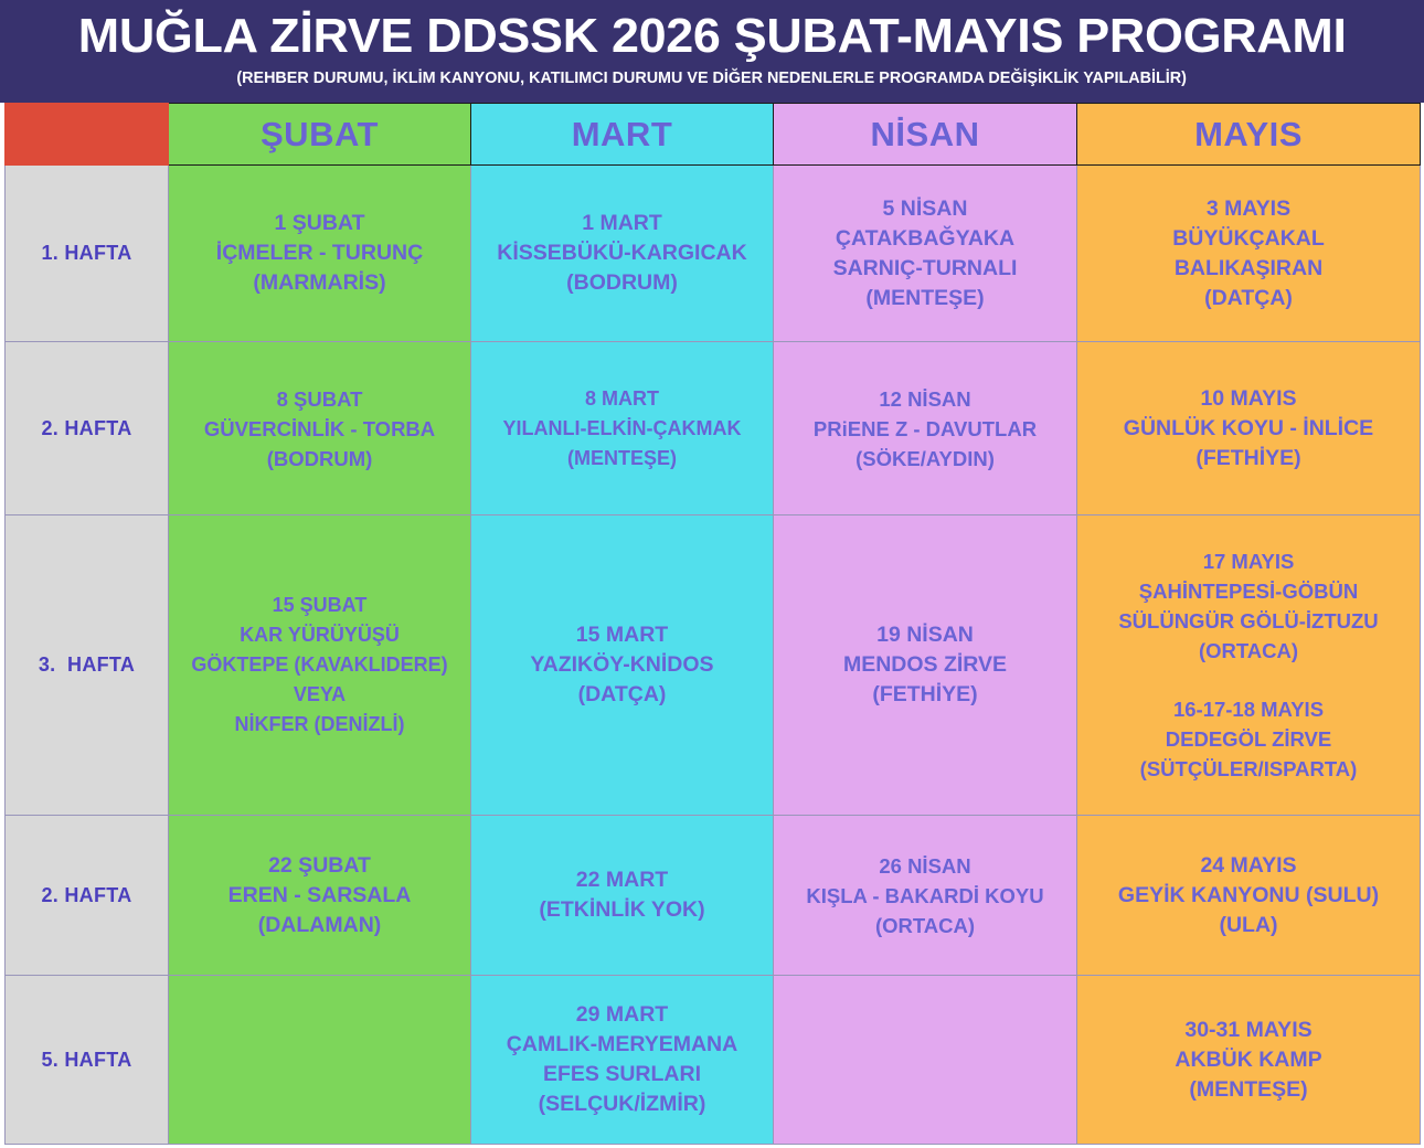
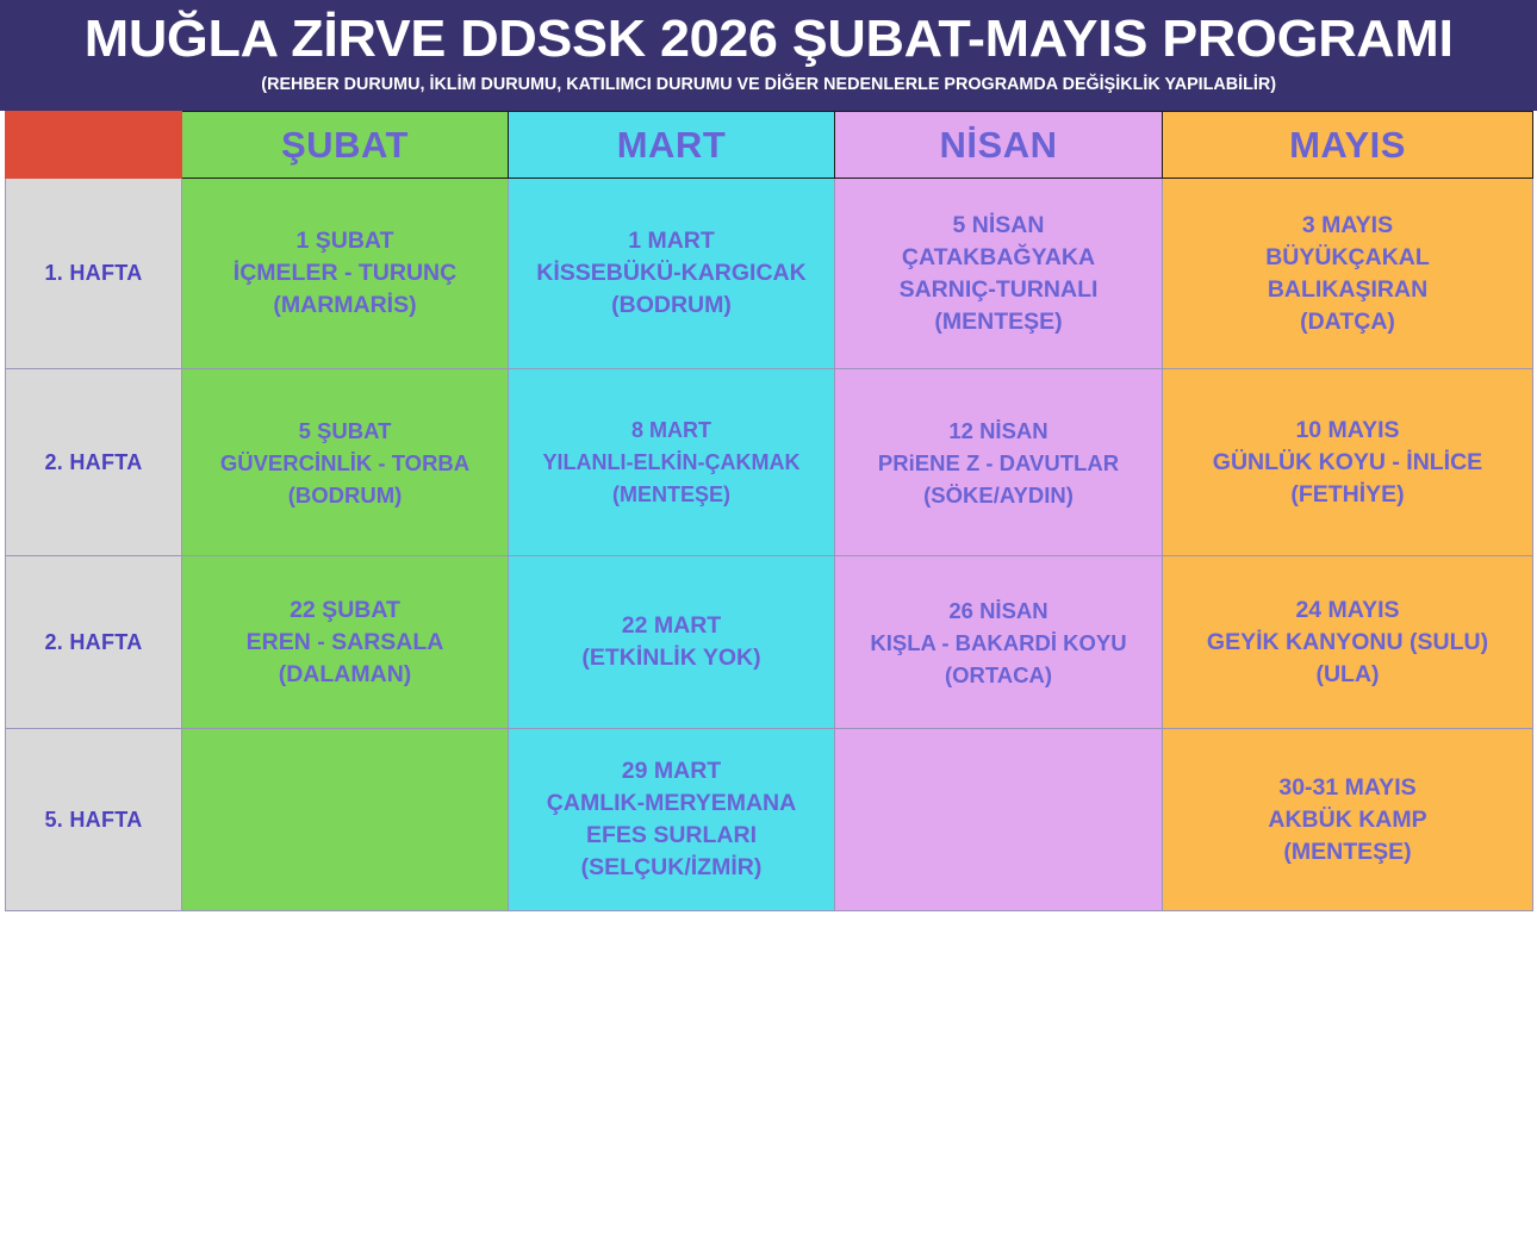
  MUĞLA ZİRVE DDSSK 2026 ŞUBAT-MAYIS PROGRAMI
- (REHBER DURUMU, İKLİM KANYONU, KATILIMCI DURUMU VE DİĞER NEDENLERLE PROGRAMDA DEĞİŞİKLİK YAPILABİLİR)
+ (REHBER DURUMU, İKLİM DURUMU, KATILIMCI DURUMU VE DİĞER NEDENLERLE PROGRAMDA DEĞİŞİKLİK YAPILABİLİR)
  	ŞUBAT	MART	NİSAN	MAYIS
  1. HAFTA	1 ŞUBATİÇMELER - TURUNÇ(MARMARİS)	1 MARTKİSSEBÜKÜ-KARGICAK(BODRUM)	5 NİSANÇATAKBAĞYAKASARNIÇ-TURNALI(MENTEŞE)	3 MAYISBÜYÜKÇAKALBALIKAŞIRAN(DATÇA)
- 2. HAFTA	8 ŞUBATGÜVERCİNLİK - TORBA(BODRUM)	8 MARTYILANLI-ELKİN-ÇAKMAK(MENTEŞE)	12 NİSANPRiENE Z - DAVUTLAR(SÖKE/AYDIN)	10 MAYISGÜNLÜK KOYU - İNLİCE(FETHİYE)
+ 2. HAFTA	5 ŞUBATGÜVERCİNLİK - TORBA(BODRUM)	8 MARTYILANLI-ELKİN-ÇAKMAK(MENTEŞE)	12 NİSANPRiENE Z - DAVUTLAR(SÖKE/AYDIN)	10 MAYISGÜNLÜK KOYU - İNLİCE(FETHİYE)
- 3. HAFTA	15 ŞUBATKAR YÜRÜYÜŞÜGÖKTEPE (KAVAKLIDERE)VEYANİKFER (DENİZLİ)	15 MARTYAZIKÖY-KNİDOS(DATÇA)	19 NİSANMENDOS ZİRVE(FETHİYE)	17 MAYISŞAHİNTEPESİ-GÖBÜNSÜLÜNGÜR GÖLÜ-İZTUZU(ORTACA)16-17-18 MAYISDEDEGÖL ZİRVE(SÜTÇÜLER/ISPARTA)
  2. HAFTA	22 ŞUBATEREN - SARSALA(DALAMAN)	22 MART(ETKİNLİK YOK)	26 NİSANKIŞLA - BAKARDİ KOYU(ORTACA)	24 MAYISGEYİK KANYONU (SULU)(ULA)
  5. HAFTA		29 MARTÇAMLIK-MERYEMANAEFES SURLARI(SELÇUK/İZMİR)		30-31 MAYISAKBÜK KAMP(MENTEŞE)
